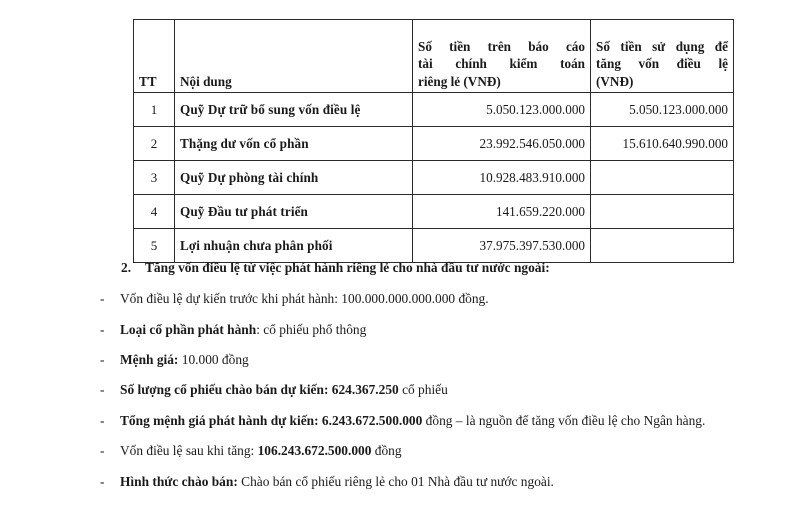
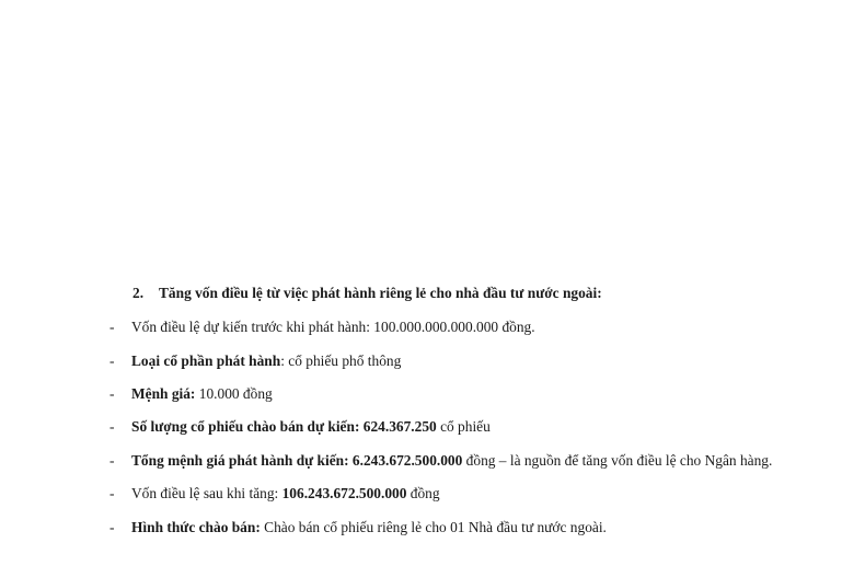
- TT	Nội dung	Số tiền trên báo cáo tài chính kiểm toán riêng lẻ (VNĐ)	Số tiền sử dụng để tăng vốn điều lệ (VNĐ)
- 1	Quỹ Dự trữ bổ sung vốn điều lệ	5.050.123.000.000	5.050.123.000.000
- 2	Thặng dư vốn cổ phần	23.992.546.050.000	15.610.640.990.000
- 3	Quỹ Dự phòng tài chính	10.928.483.910.000
- 4	Quỹ Đầu tư phát triển	141.659.220.000
- 5	Lợi nhuận chưa phân phối	37.975.397.530.000
  2.
  Tăng vốn điều lệ từ việc phát hành riêng lẻ cho nhà đầu tư nước ngoài:
  -
  Vốn điều lệ dự kiến trước khi phát hành: 100.000.000.000.000 đồng.
  -
  Loại cổ phần phát hành: cổ phiếu phổ thông
  -
  Mệnh giá: 10.000 đồng
  -
  Số lượng cổ phiếu chào bán dự kiến: 624.367.250 cổ phiếu
  -
  Tổng mệnh giá phát hành dự kiến: 6.243.672.500.000 đồng – là nguồn để tăng vốn điều lệ cho Ngân hàng.
  -
  Vốn điều lệ sau khi tăng: 106.243.672.500.000 đồng
  -
  Hình thức chào bán: Chào bán cổ phiếu riêng lẻ cho 01 Nhà đầu tư nước ngoài.
